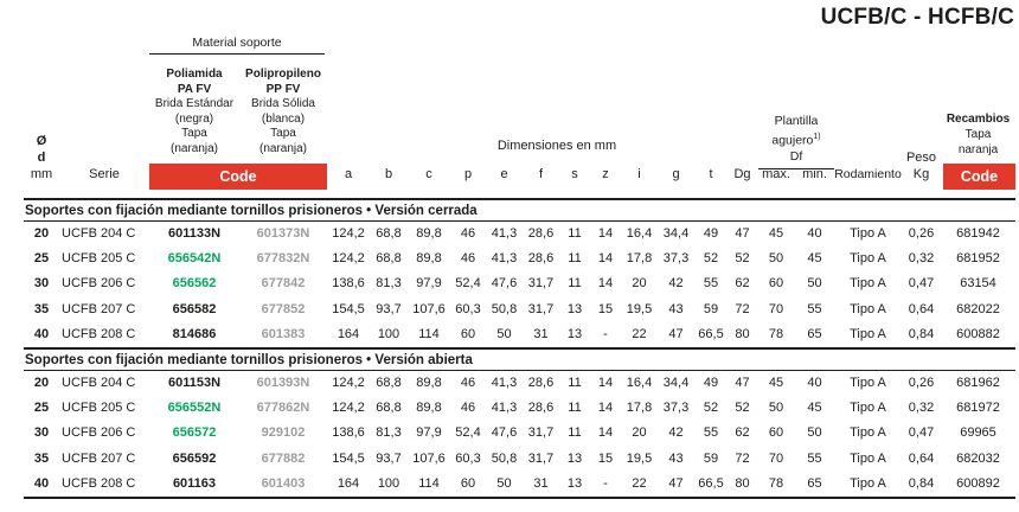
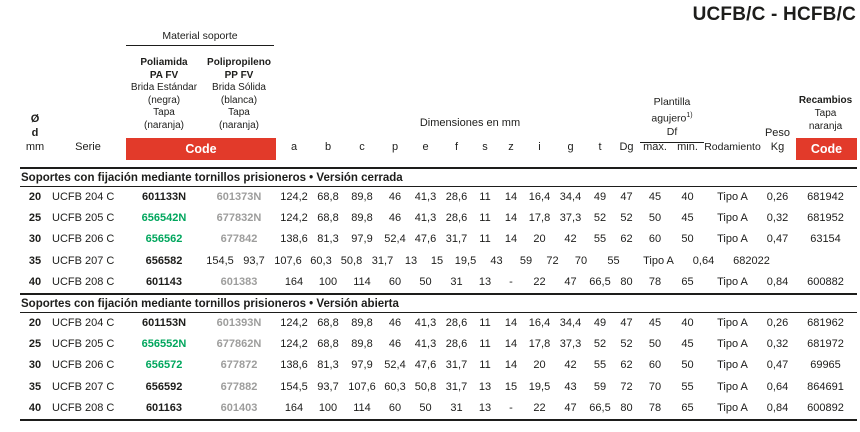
  UCFB/C - HCFB/C
  Material soporte
  Poliamida
  PA FV
  Brida Estándar
  (negra)
  Tapa
  (naranja)
  Polipropileno
  PP FV
  Brida Sólida
  (blanca)
  Tapa
  (naranja)
  Ø
  d
  mm
  Serie
  Code
  Dimensiones en mm
  Plantilla
  agujero
  Df
  Peso
  Recambios
  Tapa
  naranja
  Code
  a
  b
  c
  p
  e
  f
  s
  z
  i
  g
  t
  Dg
  max.
  min.
  Rodamiento
  Kg
  Soportes con fijación mediante tornillos prisioneros • Versión cerrada
  20
  UCFB 204 C
  601133N
  601373N
  124,2
  68,8
  89,8
  46
  41,3
  28,6
  11
  14
  16,4
  34,4
  49
  47
  45
  40
  Tipo A
  0,26
  681942
  25
  UCFB 205 C
  656542N
  677832N
  124,2
  68,8
  89,8
  46
  41,3
  28,6
  11
  14
  17,8
  37,3
  52
  52
  50
  45
  Tipo A
  0,32
  681952
  30
  UCFB 206 C
  656562
  677842
  138,6
  81,3
  97,9
  52,4
  47,6
  31,7
  11
  14
  20
  42
  55
  62
  60
  50
  Tipo A
  0,47
  63154
  35
  UCFB 207 C
  656582
- 677852
  154,5
  93,7
  107,6
  60,3
  50,8
  31,7
  13
  15
  19,5
  43
  59
  72
  70
  55
  Tipo A
  0,64
  682022
  40
  UCFB 208 C
- 814686
+ 601143
  601383
  164
  100
  114
  60
  50
  31
  13
  -
  22
  47
  66,5
  80
  78
  65
  Tipo A
  0,84
  600882
  Soportes con fijación mediante tornillos prisioneros • Versión abierta
  20
  UCFB 204 C
  601153N
  601393N
  124,2
  68,8
  89,8
  46
  41,3
  28,6
  11
  14
  16,4
  34,4
  49
  47
  45
  40
  Tipo A
  0,26
  681962
  25
  UCFB 205 C
  656552N
  677862N
  124,2
  68,8
  89,8
  46
  41,3
  28,6
  11
  14
  17,8
  37,3
  52
  52
  50
  45
  Tipo A
  0,32
  681972
  30
  UCFB 206 C
  656572
- 929102
+ 677872
  138,6
  81,3
  97,9
  52,4
  47,6
  31,7
  11
  14
  20
  42
  55
  62
  60
  50
  Tipo A
  0,47
  69965
  35
  UCFB 207 C
  656592
  677882
  154,5
  93,7
  107,6
  60,3
  50,8
  31,7
  13
  15
  19,5
  43
  59
  72
  70
  55
  Tipo A
  0,64
- 682032
+ 864691
  40
  UCFB 208 C
  601163
  601403
  164
  100
  114
  60
  50
  31
  13
  -
  22
  47
  66,5
  80
  78
  65
  Tipo A
  0,84
  600892
